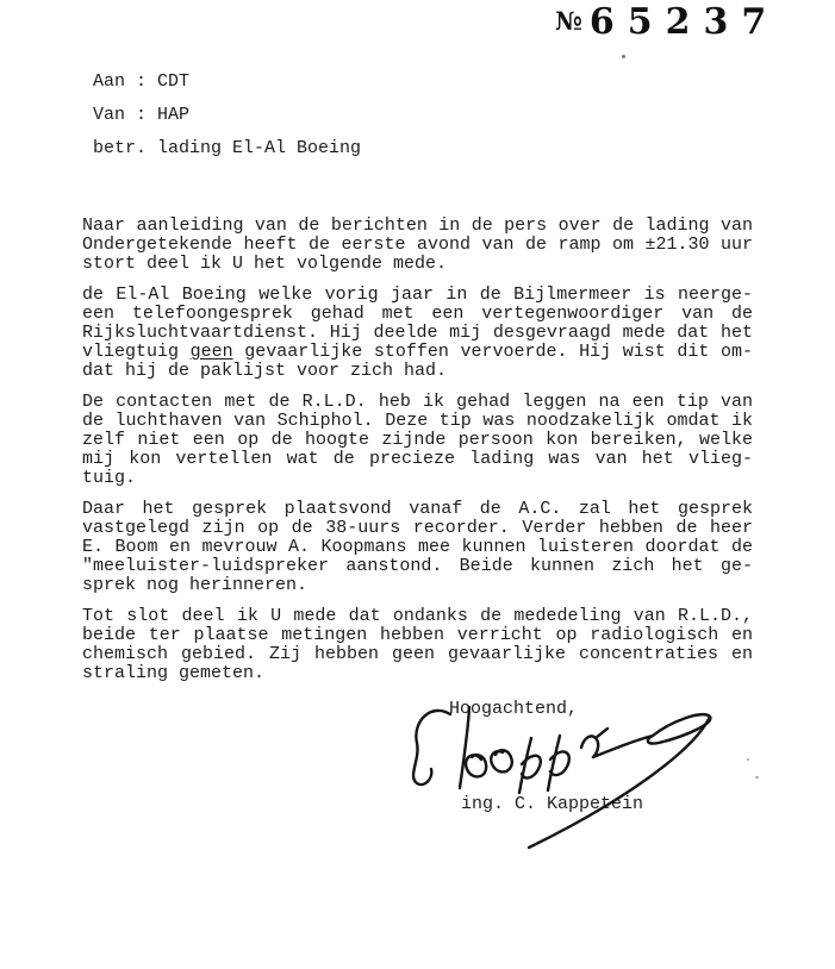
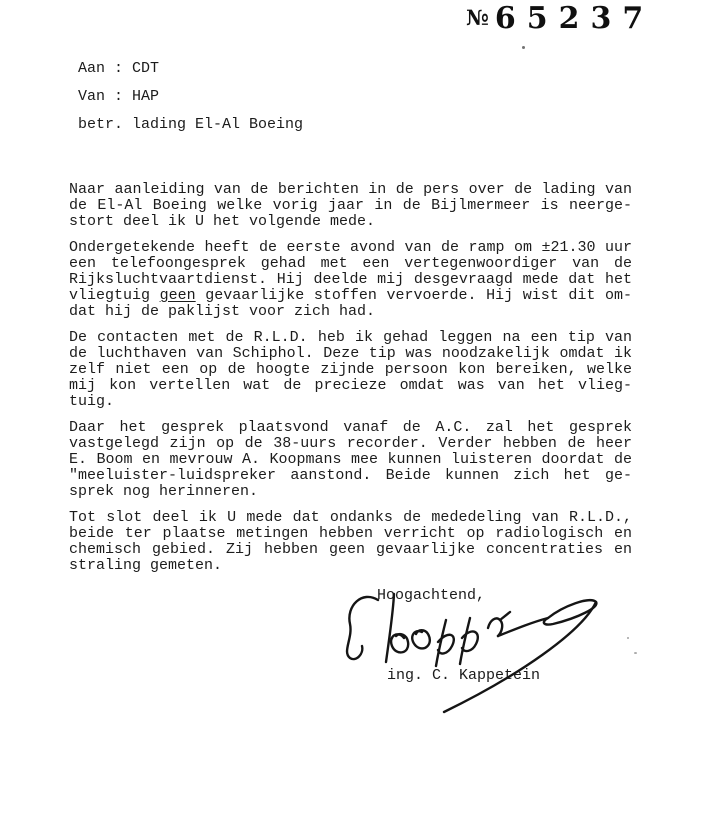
  № 65237
  Aan : CDT
  Van : HAP
  betr. lading El-Al Boeing
  Naar aanleiding van de berichten in de pers over de lading van
- Ondergetekende heeft de eerste avond van de ramp om ±21.30 uur
+ de El-Al Boeing welke vorig jaar in de Bijlmermeer is neerge-
  stort deel ik U het volgende mede.
- de El-Al Boeing welke vorig jaar in de Bijlmermeer is neerge-
+ Ondergetekende heeft de eerste avond van de ramp om ±21.30 uur
  een telefoongesprek gehad met een vertegenwoordiger van de
  Rijksluchtvaartdienst. Hij deelde mij desgevraagd mede dat het
  vliegtuig geen gevaarlijke stoffen vervoerde. Hij wist dit om-
  dat hij de paklijst voor zich had.
  De contacten met de R.L.D. heb ik gehad leggen na een tip van
  de luchthaven van Schiphol. Deze tip was noodzakelijk omdat ik
  zelf niet een op de hoogte zijnde persoon kon bereiken, welke
- mij kon vertellen wat de precieze lading was van het vlieg-
+ mij kon vertellen wat de precieze omdat was van het vlieg-
  tuig.
  Daar het gesprek plaatsvond vanaf de A.C. zal het gesprek
  vastgelegd zijn op de 38-uurs recorder. Verder hebben de heer
  E. Boom en mevrouw A. Koopmans mee kunnen luisteren doordat de
  "meeluister-luidspreker aanstond. Beide kunnen zich het ge-
  sprek nog herinneren.
  Tot slot deel ik U mede dat ondanks de mededeling van R.L.D.,
  beide ter plaatse metingen hebben verricht op radiologisch en
  chemisch gebied. Zij hebben geen gevaarlijke concentraties en
  straling gemeten.
  Hoogachtend,
  ing. C. Kappetein
